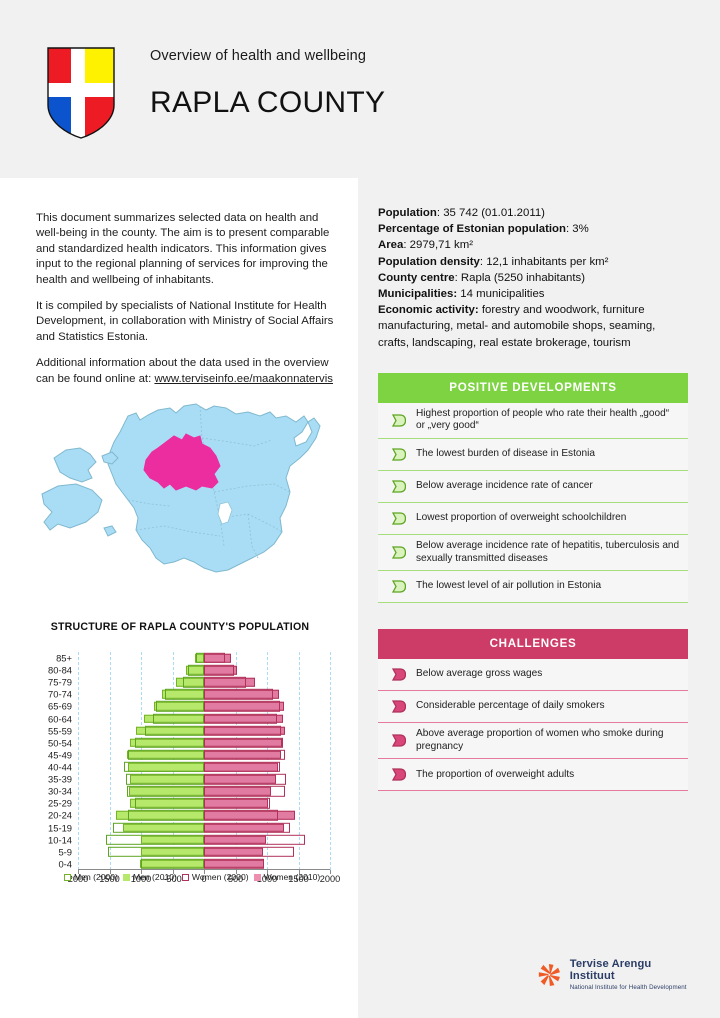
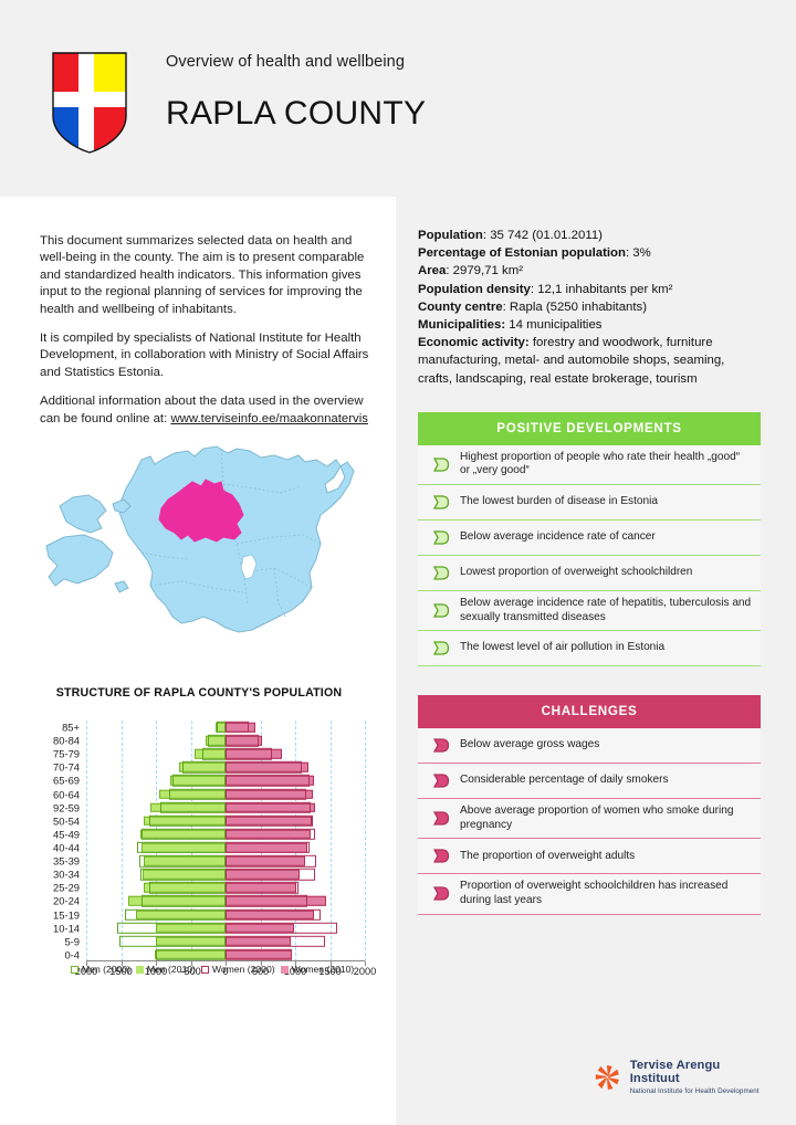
  Overview of health and wellbeing
  RAPLA COUNTY
  This document summarizes selected data on health and well-being in the county. The aim is to present comparable and standardized health indicators. This information gives input to the regional planning of services for improving the health and wellbeing of inhabitants.
  It is compiled by specialists of National Institute for Health Development, in collaboration with Ministry of Social Affairs and Statistics Estonia.
  Additional information about the data used in the overview can be found online at: www.terviseinfo.ee/maakonnatervis
  STRUCTURE OF RAPLA COUNTY'S POPULATION
  85+
  80-84
  75-79
  70-74
  65-69
  60-64
- 55-59
+ 92-59
  50-54
  45-49
  40-44
  35-39
  30-34
  25-29
  20-24
  15-19
  10-14
  5-9
  0-4
  000
  1500
  1000
  -500
  0
  500
  000
  1500
  2000
  Men (2000)
  Men (2010)
  Women (2000)
  Women (2010)
  Population: 35 742 (01.01.2011)
  Percentage of Estonian population: 3%
  Area: 2979,71 km²
  Population density: 12,1 inhabitants per km²
  County centre: Rapla (5250 inhabitants)
  Municipalities: 14 municipalities
  Economic activity: forestry and woodwork, furniture manufacturing, metal- and automobile shops, seaming, crafts, landscaping, real estate brokerage, tourism
  POSITIVE DEVELOPMENTS
  Highest proportion of people who rate their health „good“ or „very good“
  The lowest burden of disease in Estonia
  Below average incidence rate of cancer
  Lowest proportion of overweight schoolchildren
  Below average incidence rate of hepatitis, tuberculosis and sexually transmitted diseases
  The lowest level of air pollution in Estonia
  CHALLENGES
  Below average gross wages
  Considerable percentage of daily smokers
  Above average proportion of women who smoke during pregnancy
  The proportion of overweight adults
+ Proportion of overweight schoolchildren has increased during last years
  Tervise Arengu Instituut
